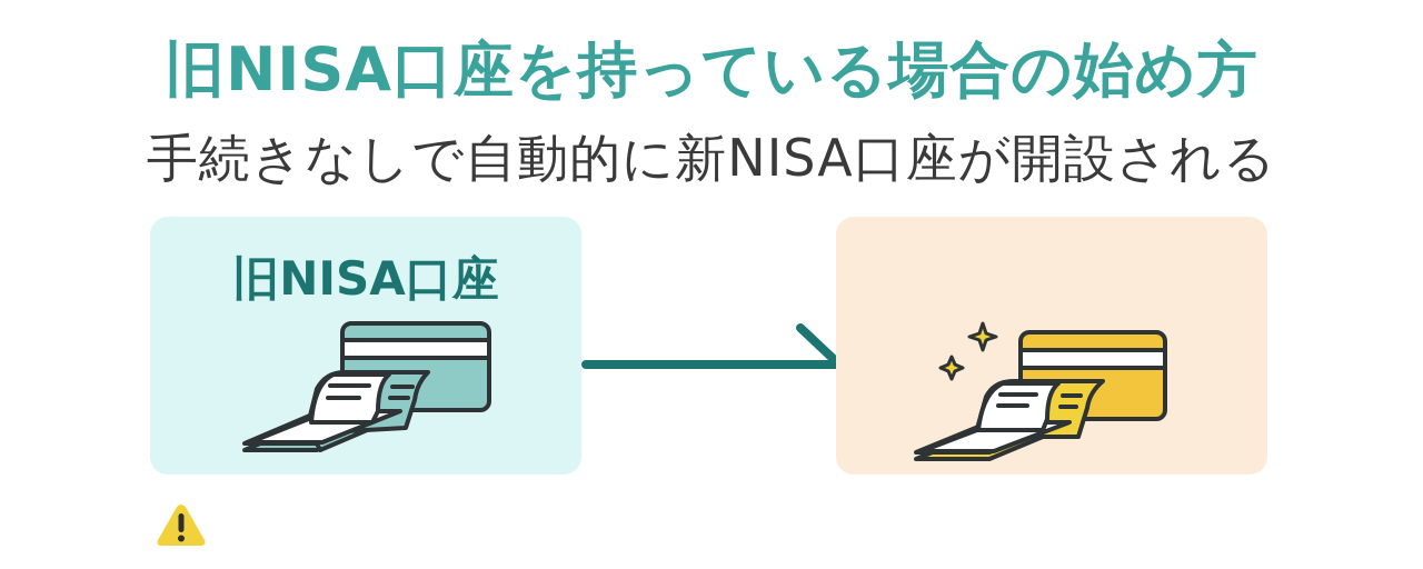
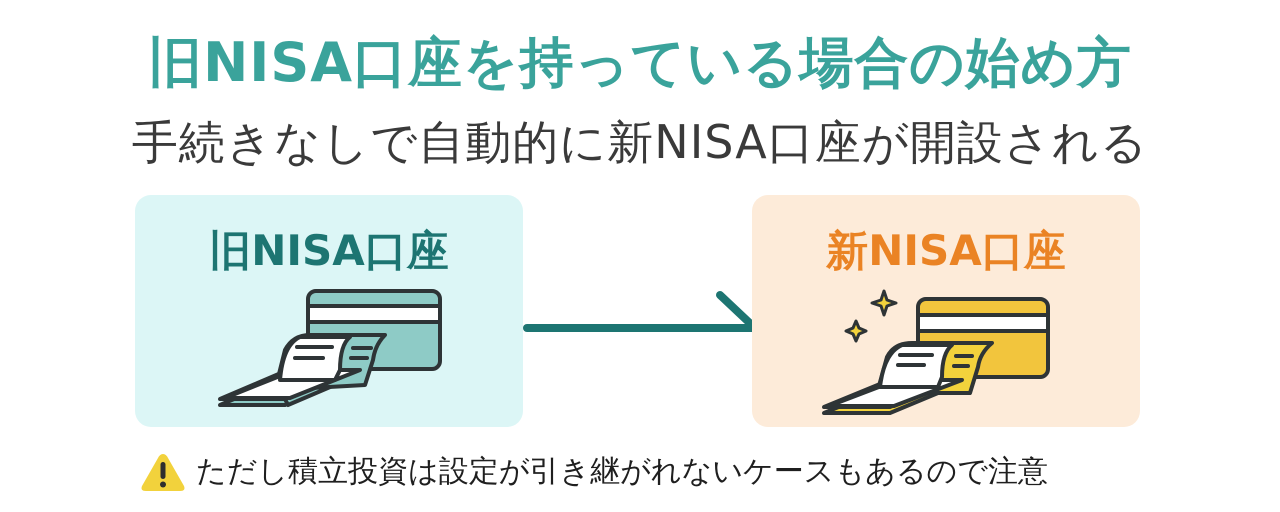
  旧NISA口座を持っている場合の始め方
  手続きなしで自動的に新NISA口座が開設される
  旧NISA口座
+ 新NISA口座
+ ただし積立投資は設定が引き継がれないケースもあるので注意
